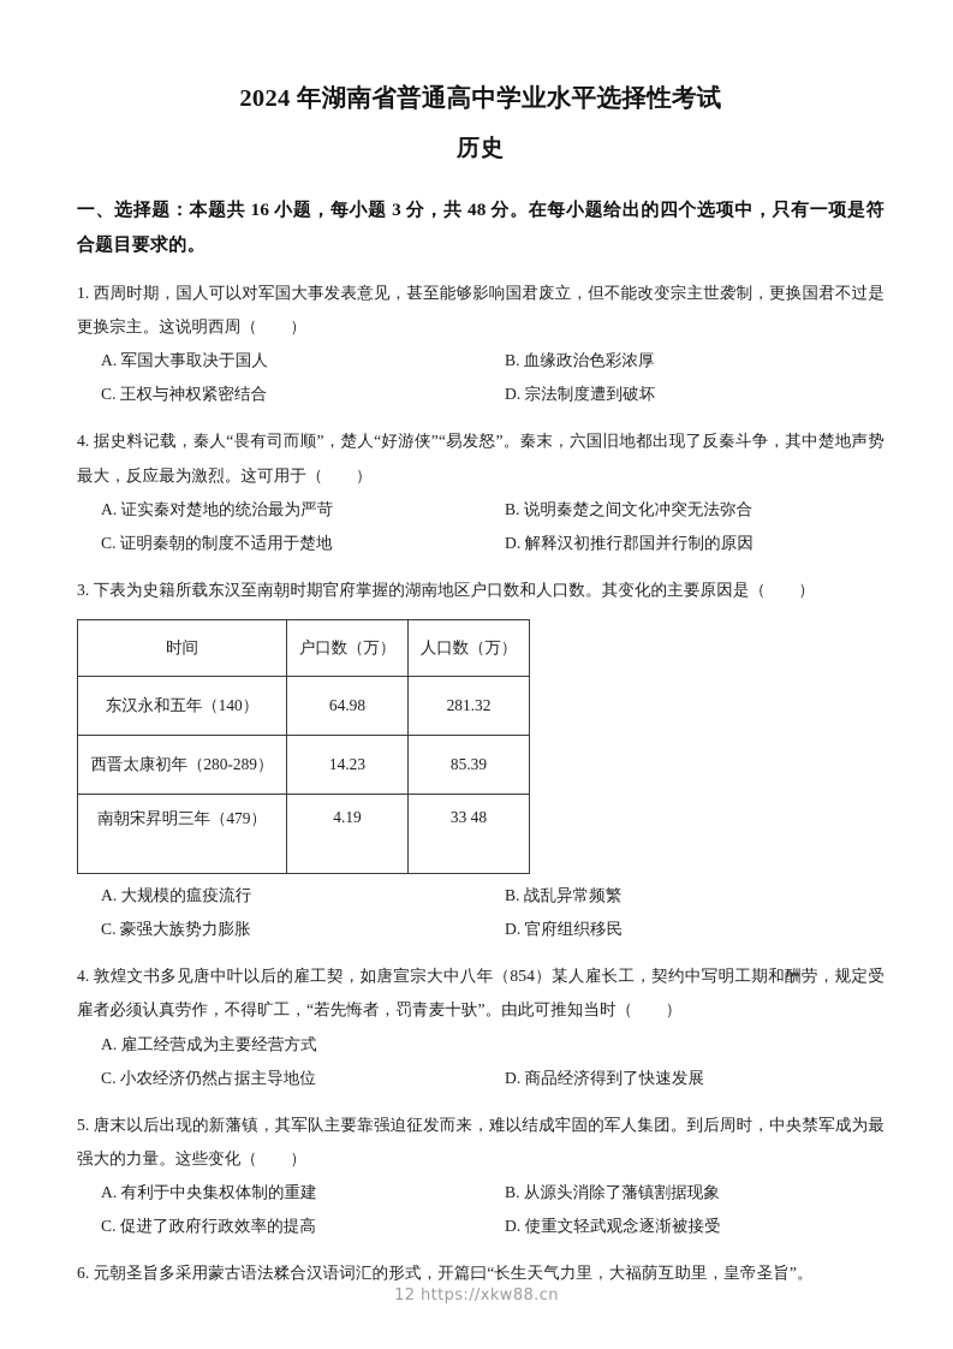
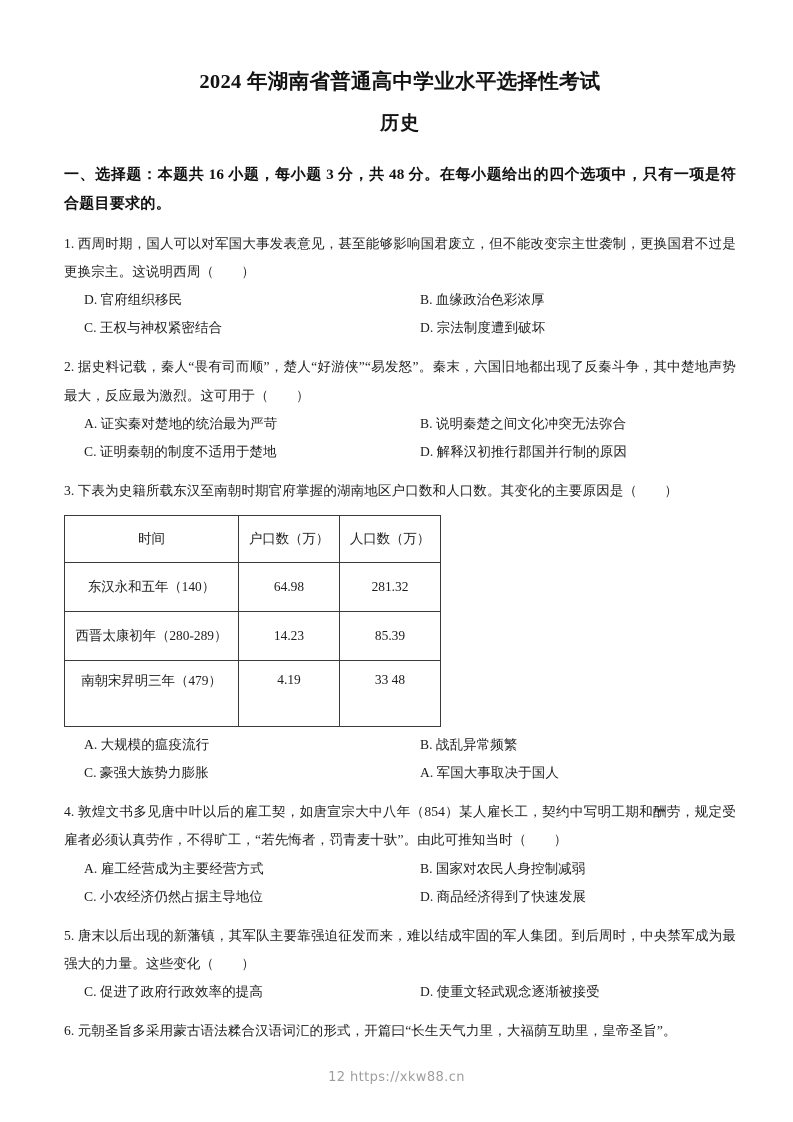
  2024 年湖南省普通高中学业水平选择性考试
  历史
  一、选择题：本题共 16 小题，每小题 3 分，共 48 分。在每小题给出的四个选项中，只有一项是符合题目要求的。
  1. 西周时期，国人可以对军国大事发表意见，甚至能够影响国君废立，但不能改变宗主世袭制，更换国君不过是更换宗主。这说明西周（ ）
- A. 军国大事取决于国人
+ D. 官府组织移民
  B. 血缘政治色彩浓厚
  C. 王权与神权紧密结合
  D. 宗法制度遭到破坏
- 4. 据史料记载，秦人“畏有司而顺”，楚人“好游侠”“易发怒”。秦末，六国旧地都出现了反秦斗争，其中楚地声势最大，反应最为激烈。这可用于（ ）
+ 2. 据史料记载，秦人“畏有司而顺”，楚人“好游侠”“易发怒”。秦末，六国旧地都出现了反秦斗争，其中楚地声势最大，反应最为激烈。这可用于（ ）
  A. 证实秦对楚地的统治最为严苛
  B. 说明秦楚之间文化冲突无法弥合
  C. 证明秦朝的制度不适用于楚地
  D. 解释汉初推行郡国并行制的原因
  3. 下表为史籍所载东汉至南朝时期官府掌握的湖南地区户口数和人口数。其变化的主要原因是（ ）
  时间	户口数（万）	人口数（万）
  东汉永和五年（140）	64.98	281.32
  西晋太康初年（280-289）	14.23	85.39
  南朝宋昇明三年（479）	4.19	33 48
  A. 大规模的瘟疫流行
  B. 战乱异常频繁
  C. 豪强大族势力膨胀
- D. 官府组织移民
+ A. 军国大事取决于国人
  4. 敦煌文书多见唐中叶以后的雇工契，如唐宣宗大中八年（854）某人雇长工，契约中写明工期和酬劳，规定受雇者必须认真劳作，不得旷工，“若先悔者，罚青麦十驮”。由此可推知当时（ ）
  A. 雇工经营成为主要经营方式
+ B. 国家对农民人身控制减弱
  C. 小农经济仍然占据主导地位
  D. 商品经济得到了快速发展
  5. 唐末以后出现的新藩镇，其军队主要靠强迫征发而来，难以结成牢固的军人集团。到后周时，中央禁军成为最强大的力量。这些变化（ ）
- A. 有利于中央集权体制的重建
- B. 从源头消除了藩镇割据现象
  C. 促进了政府行政效率的提高
  D. 使重文轻武观念逐渐被接受
  6. 元朝圣旨多采用蒙古语法糅合汉语词汇的形式，开篇曰“长生天气力里，大福荫互助里，皇帝圣旨”。
  12 https://xkw88.cn
